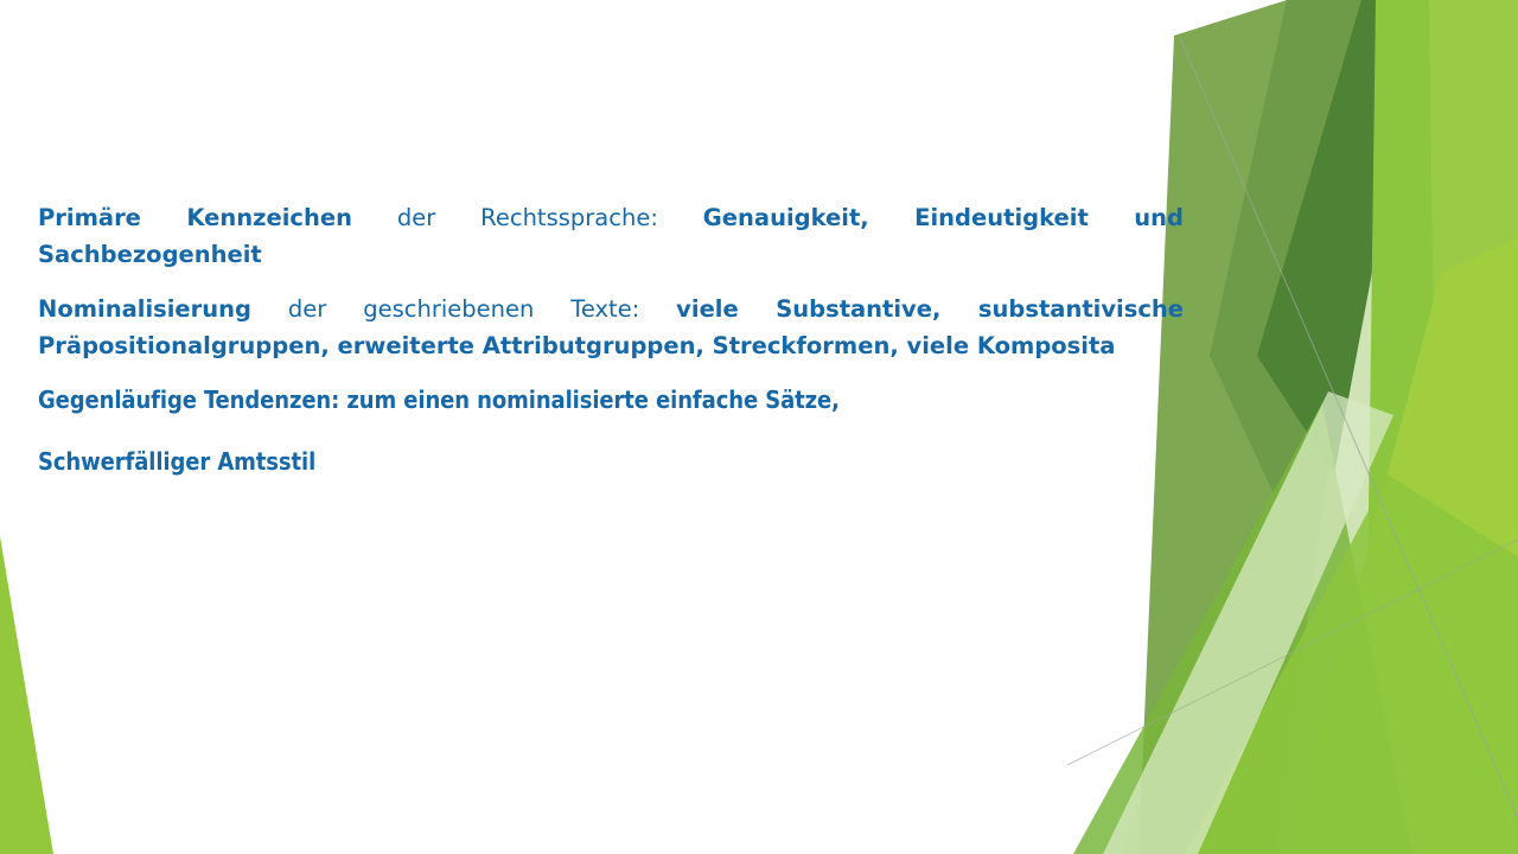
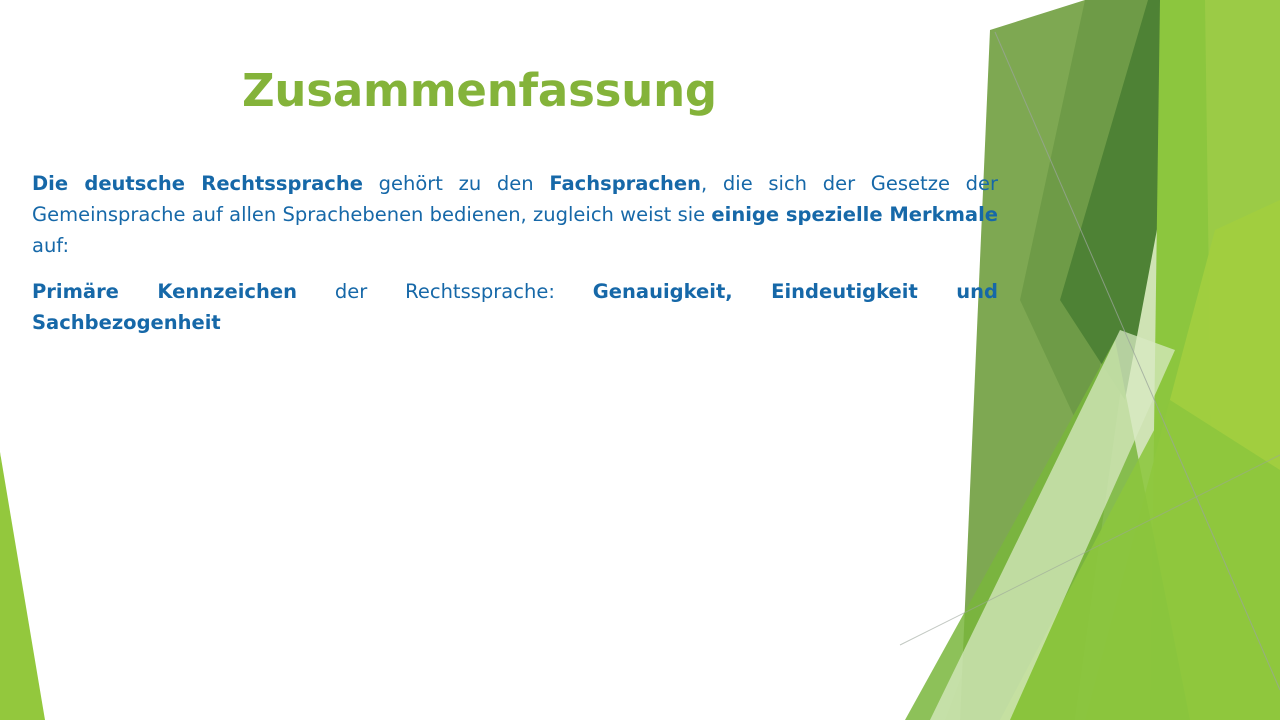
+ Zusammenfassung
+ Die deutsche Rechtssprache gehört zu den Fachsprachen, die sich der Gesetze der Gemeinsprache auf allen Sprachebenen bedienen, zugleich weist sie einige spezielle Merkmale auf:
  Primäre Kennzeichen der Rechtssprache: Genauigkeit, Eindeutigkeit und Sachbezogenheit
- Nominalisierung der geschriebenen Texte: viele Substantive, substantivische Präpositionalgruppen, erweiterte Attributgruppen, Streckformen, viele Komposita
- Gegenläufige Tendenzen: zum einen nominalisierte einfache Sätze,
- Schwerfälliger Amtsstil
